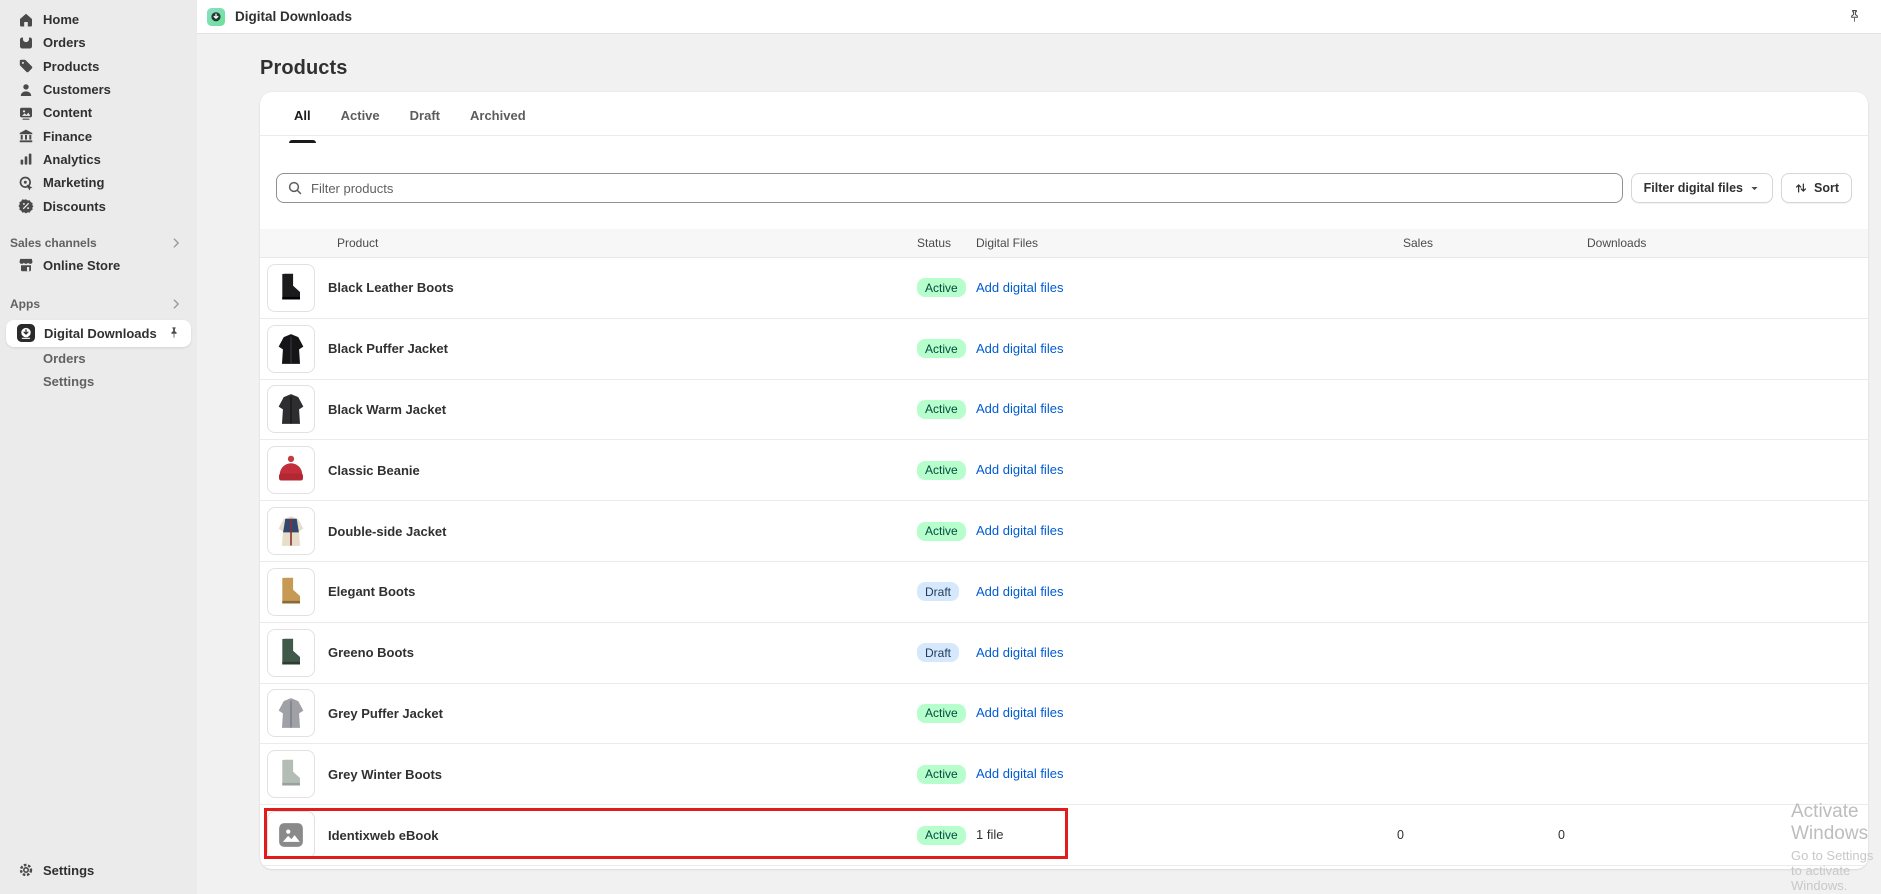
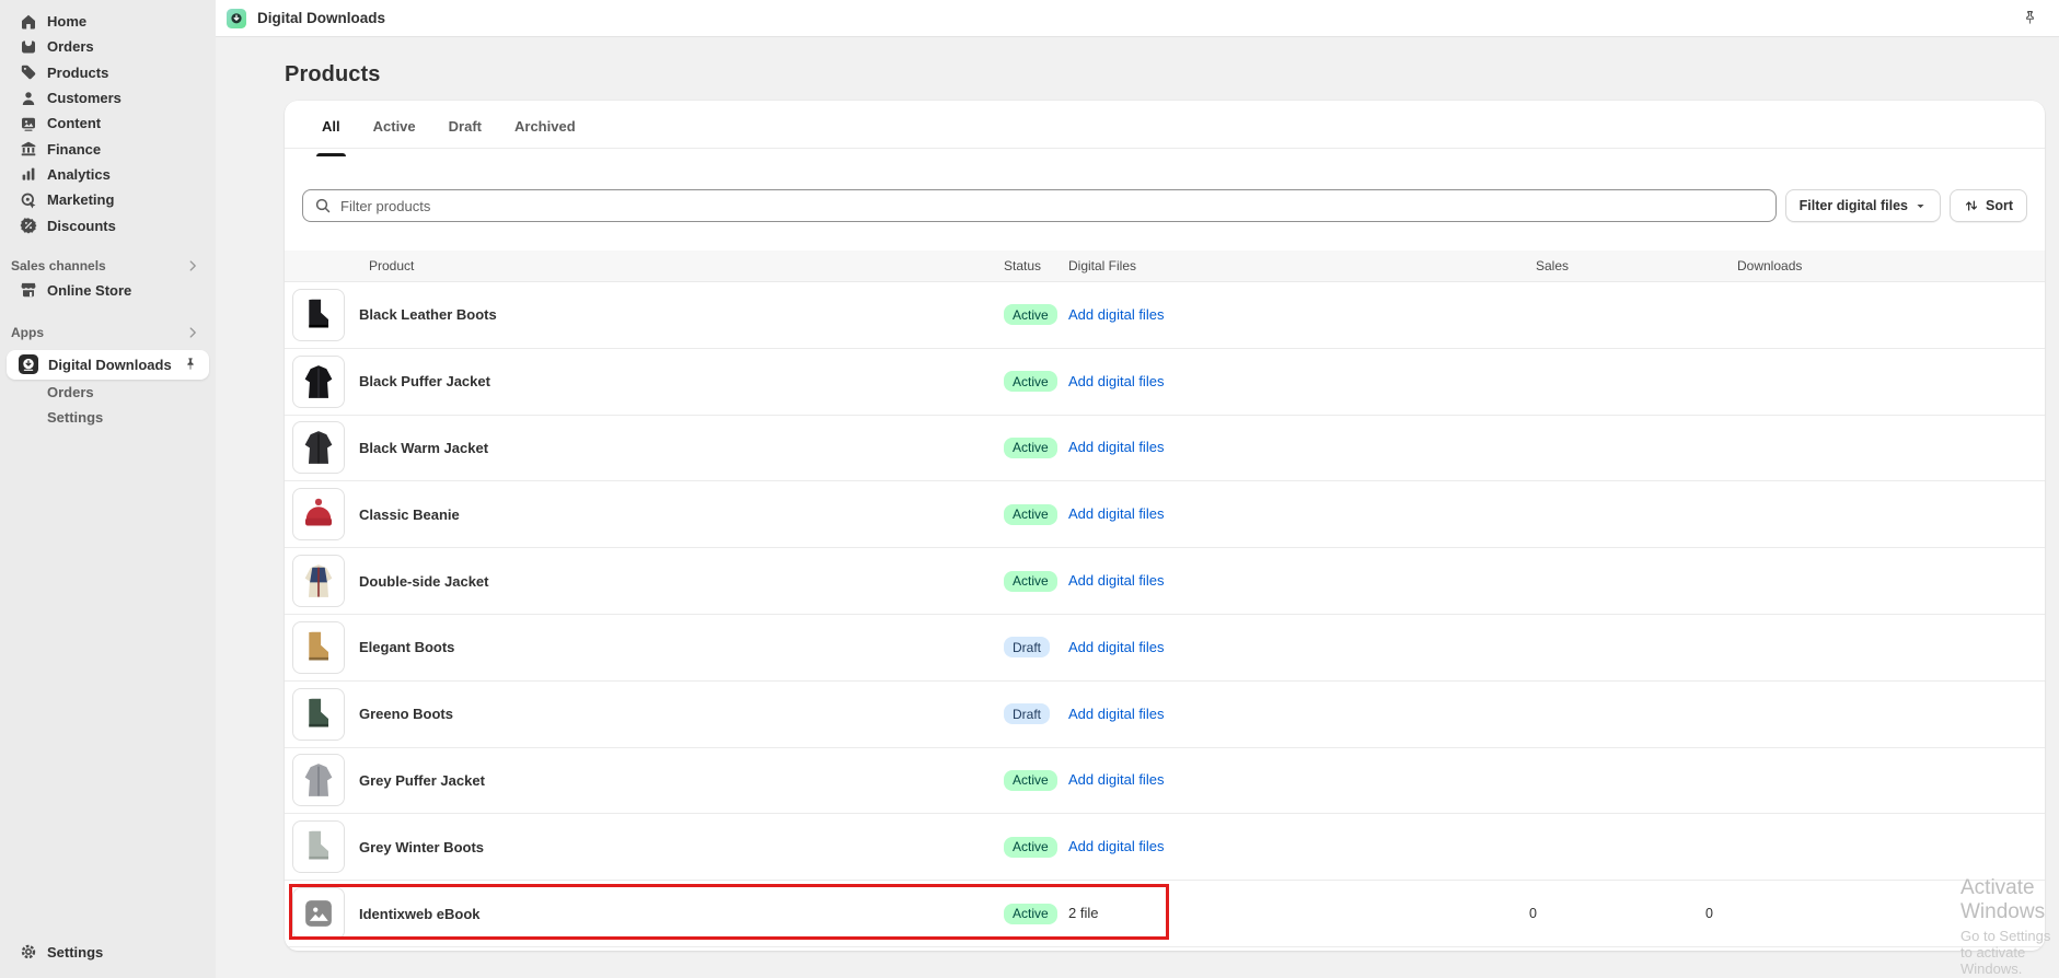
  Home
  Orders
  Products
  Customers
  Content
  Finance
  Analytics
  Marketing
  Discounts
  Sales channels
  Online Store
  Apps
  Digital Downloads
  Orders
  Settings
  Settings
  Digital Downloads
  Products
  All
  Active
  Draft
  Archived
  Filter products
  Filter digital files
  Sort
  Product
  Status
  Digital Files
  Sales
  Downloads
  Black Leather Boots
  Active
  Add digital files
  Black Puffer Jacket
  Active
  Add digital files
  Black Warm Jacket
  Active
  Add digital files
  Classic Beanie
  Active
  Add digital files
  Double-side Jacket
  Active
  Add digital files
  Elegant Boots
  Draft
  Add digital files
  Greeno Boots
  Draft
  Add digital files
  Grey Puffer Jacket
  Active
  Add digital files
  Grey Winter Boots
  Active
  Add digital files
  Identixweb eBook
  Active
- 1 file
+ 2 file
  0
  0
  Activate Windows
  Go to Settings to activate Windows.
